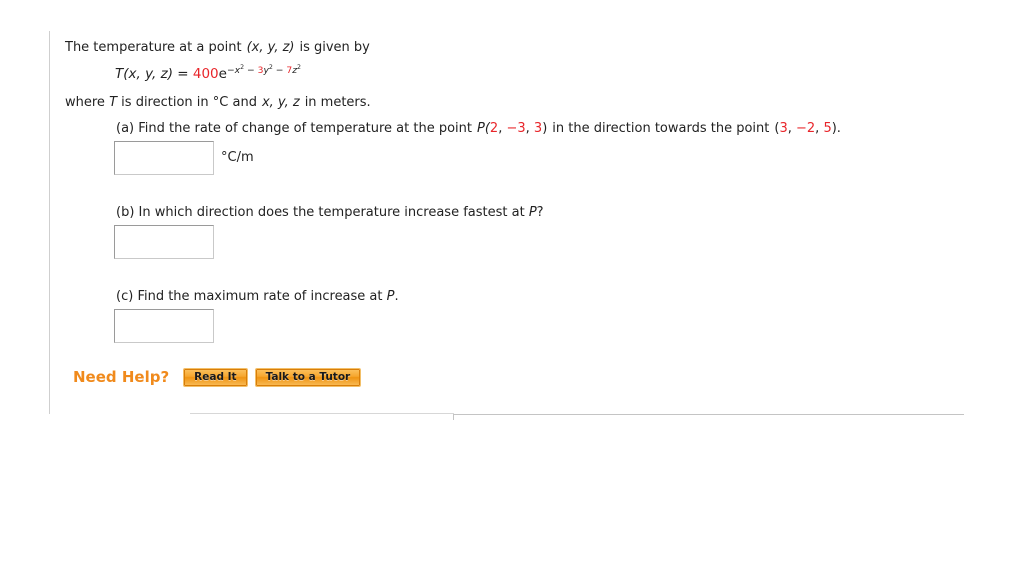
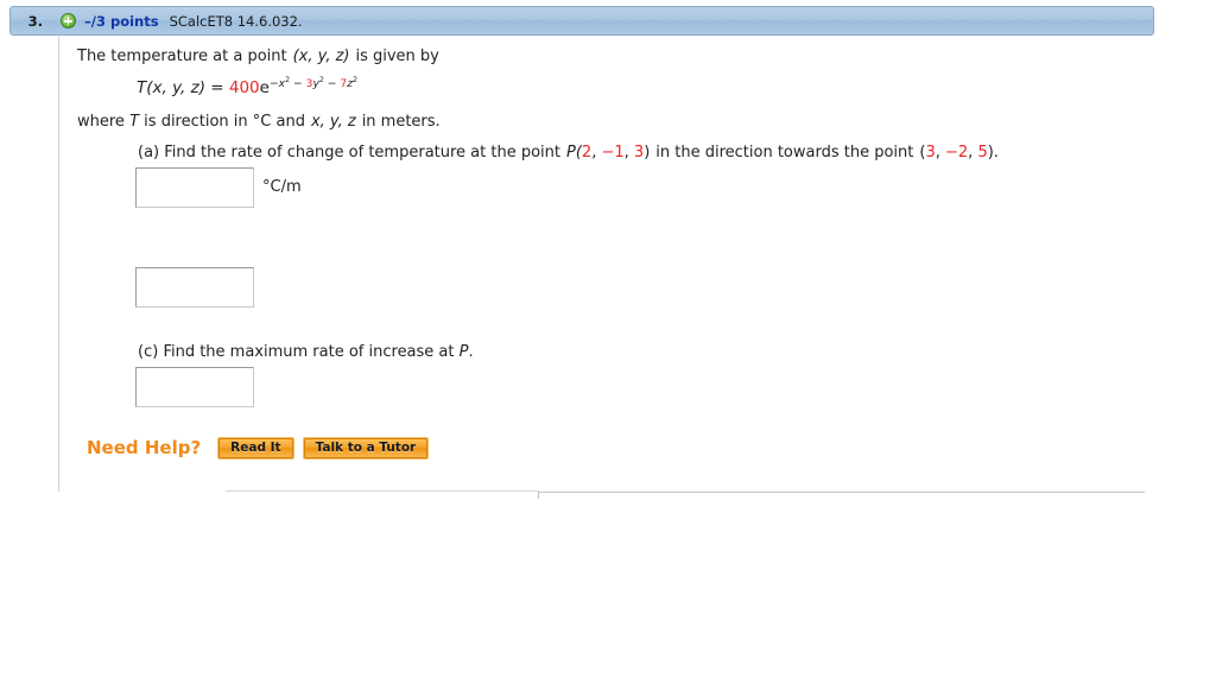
+ 3.
+ –/3 points
+ SCalcET8 14.6.032.
  The temperature at a point (x, y, z) is given by
  T(x, y, z) = 400e−x − 3y − 7z
  where T is direction in °C and x, y, z in meters.
- (a) Find the rate of change of temperature at the point P(2, −3, 3) in the direction towards the point (3, −2, 5).
+ (a) Find the rate of change of temperature at the point P(2, −1, 3) in the direction towards the point (3, −2, 5).
  °C/m
- (b) In which direction does the temperature increase fastest at P?
  (c) Find the maximum rate of increase at P.
  Need Help?
  Read It
  Talk to a Tutor
